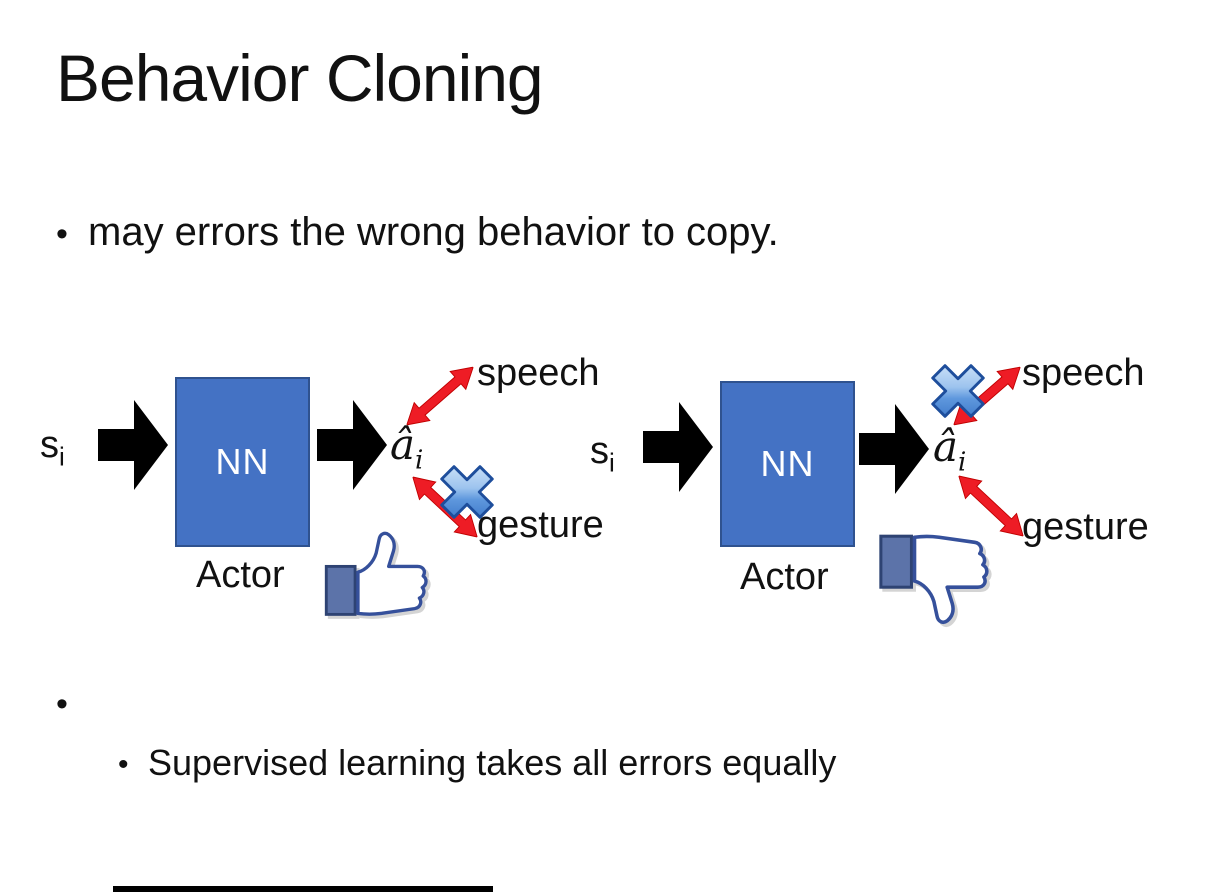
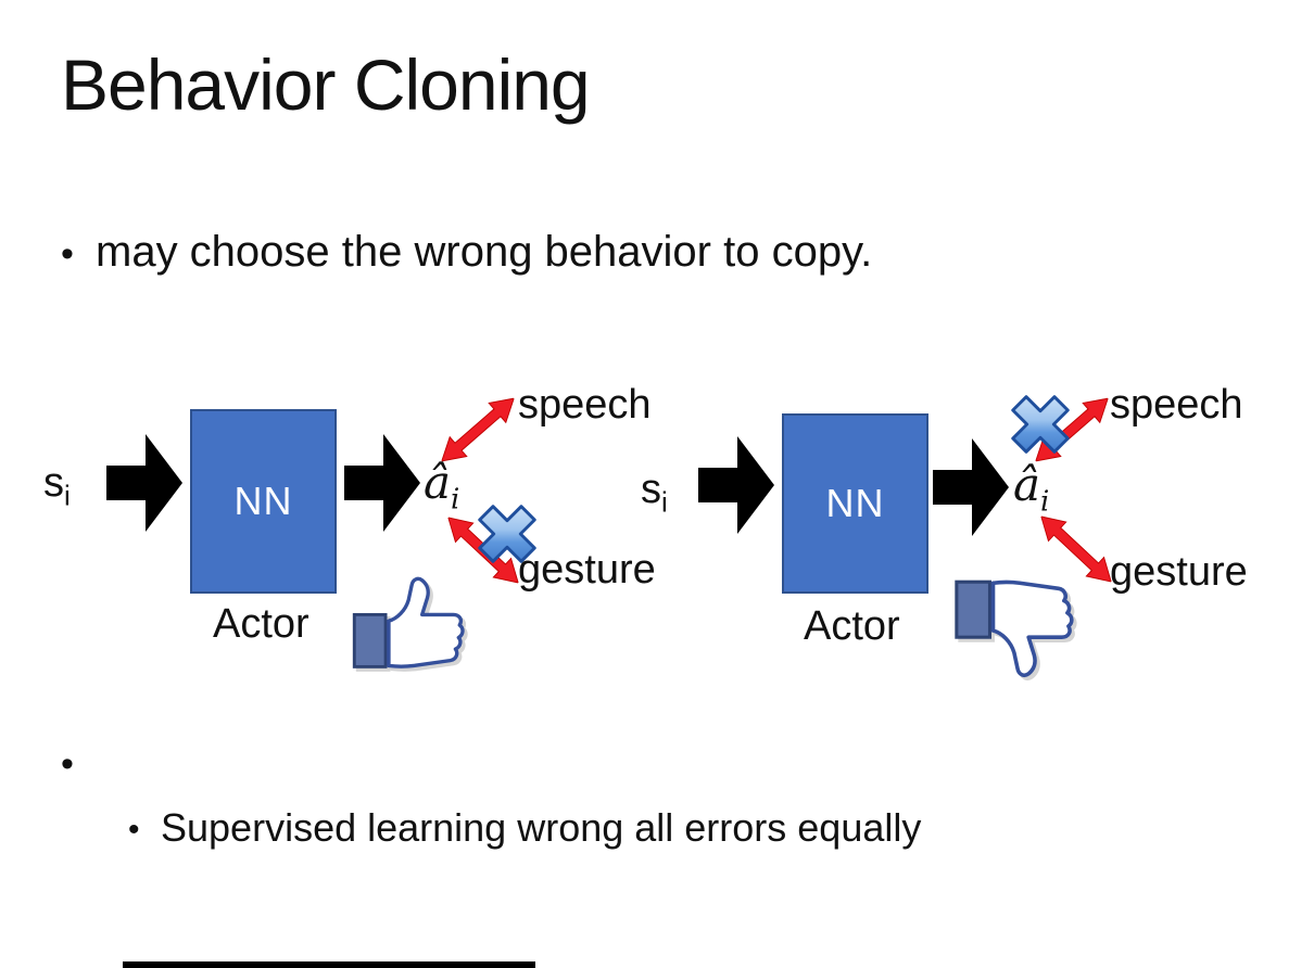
  Behavior Cloning
  •
- may errors the wrong behavior to copy.
+ may choose the wrong behavior to copy.
  si
  NN
  âi
  speech
  gesture
  Actor
  si
  NN
  âi
  speech
  gesture
  Actor
  •
  •
- Supervised learning takes all errors equally
+ Supervised learning wrong all errors equally
